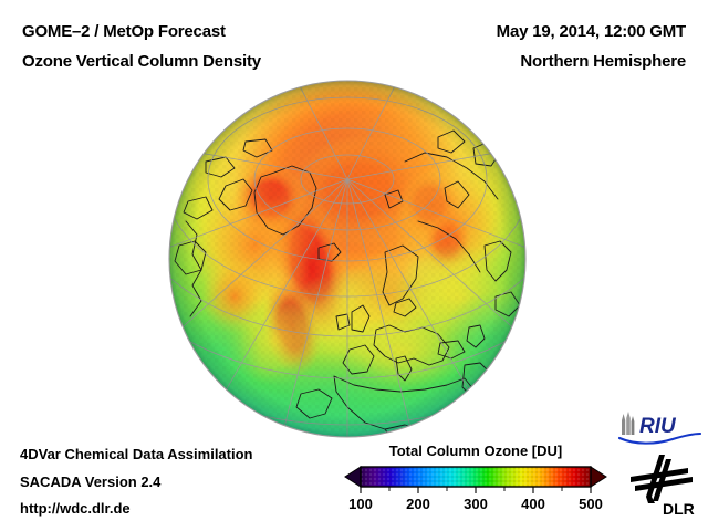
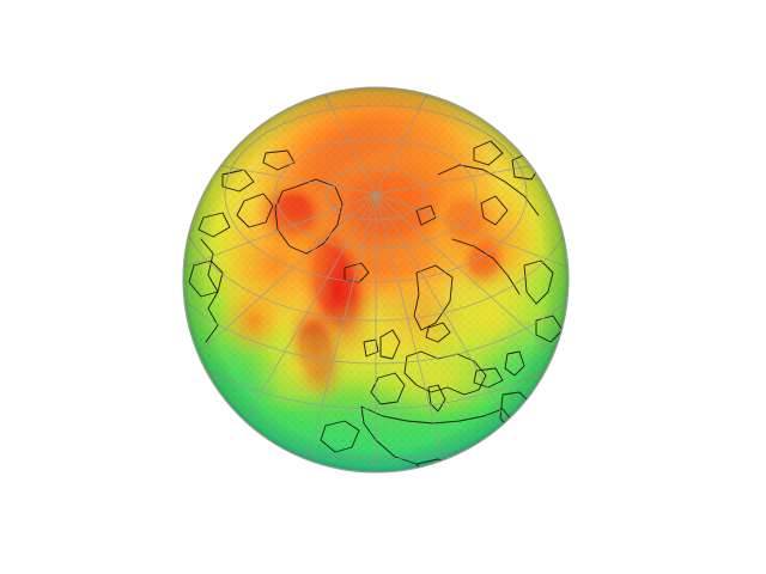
- GOME–2 / MetOp Forecast
- Ozone Vertical Column Density
- May 19, 2014, 12:00 GMT
- Northern Hemisphere
- 4DVar Chemical Data Assimilation
- SACADA Version 2.4
- http://wdc.dlr.de
- Total Column Ozone [DU]
- 100
- 200
- 300
- 400
- 500
- RIU
- DLR
